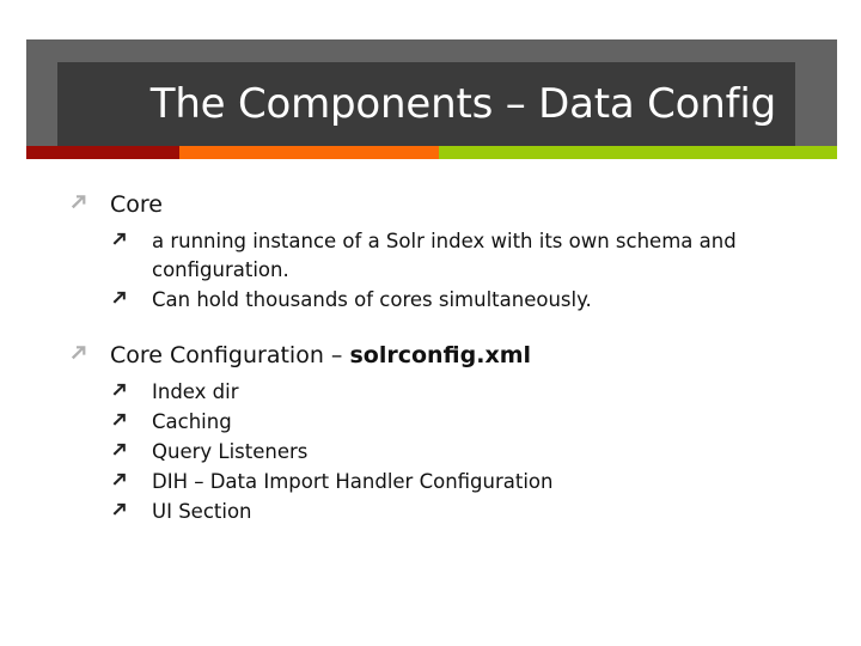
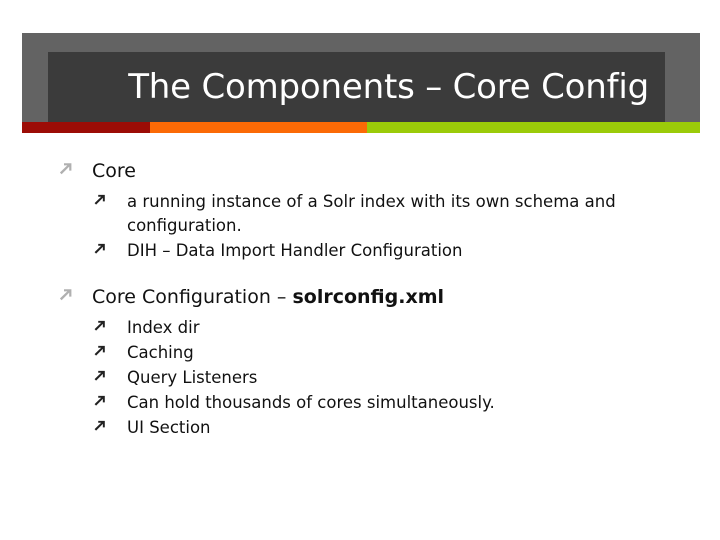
- The Components – Data Config
+ The Components – Core Config
  Core
  a running instance of a Solr index with its own schema and configuration.
- Can hold thousands of cores simultaneously.
+ DIH – Data Import Handler Configuration
  Core Configuration – solrconfig.xml
  Index dir
  Caching
  Query Listeners
- DIH – Data Import Handler Configuration
+ Can hold thousands of cores simultaneously.
  UI Section
